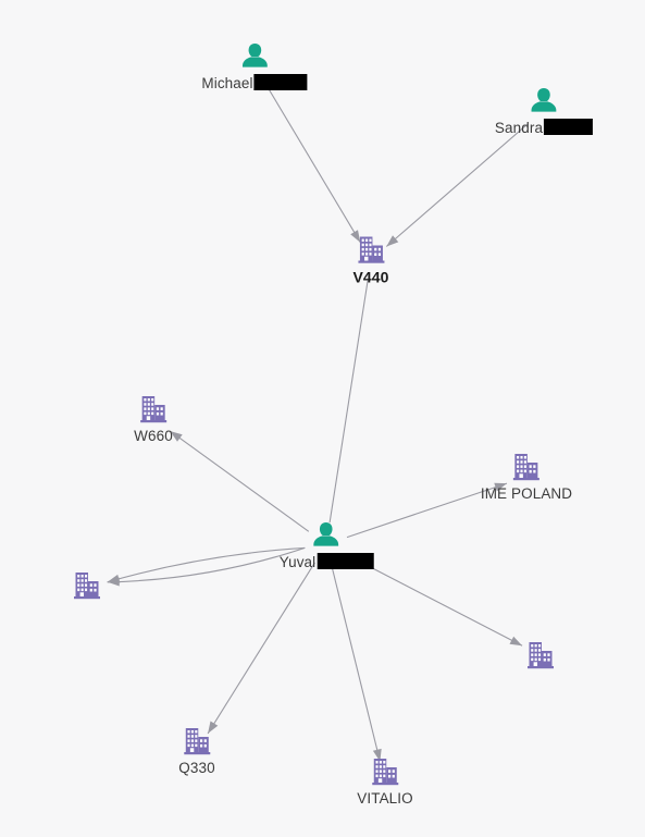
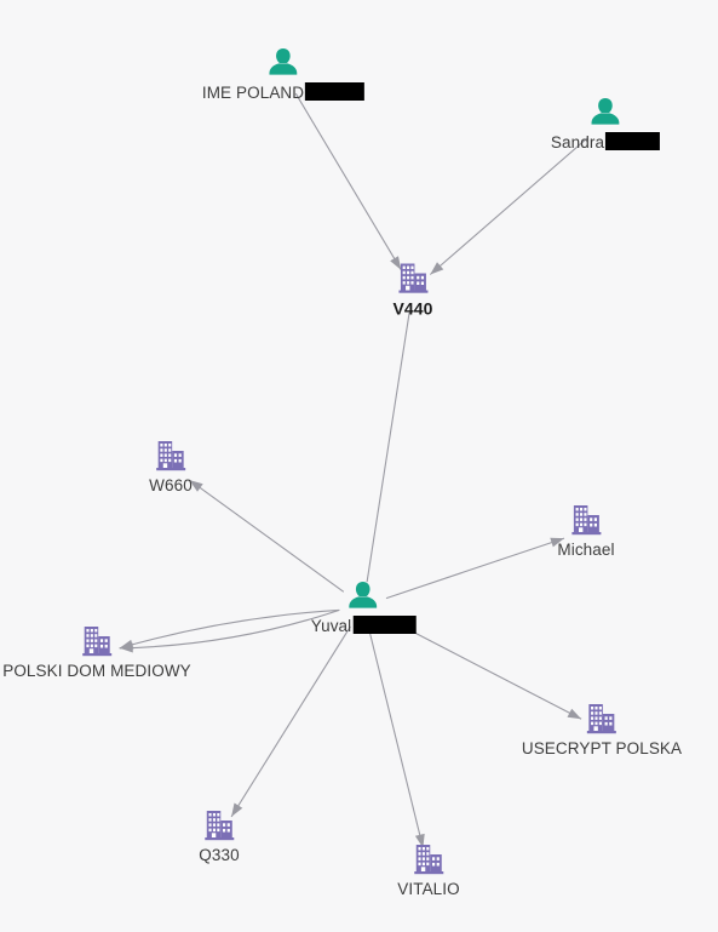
- Michael
+ IME POLAND
  Sandra
  V440
  W660
- IME POLAND
+ Michael
  Yuval
+ POLSKI DOM MEDIOWY
+ USECRYPT POLSKA
  Q330
  VITALIO
